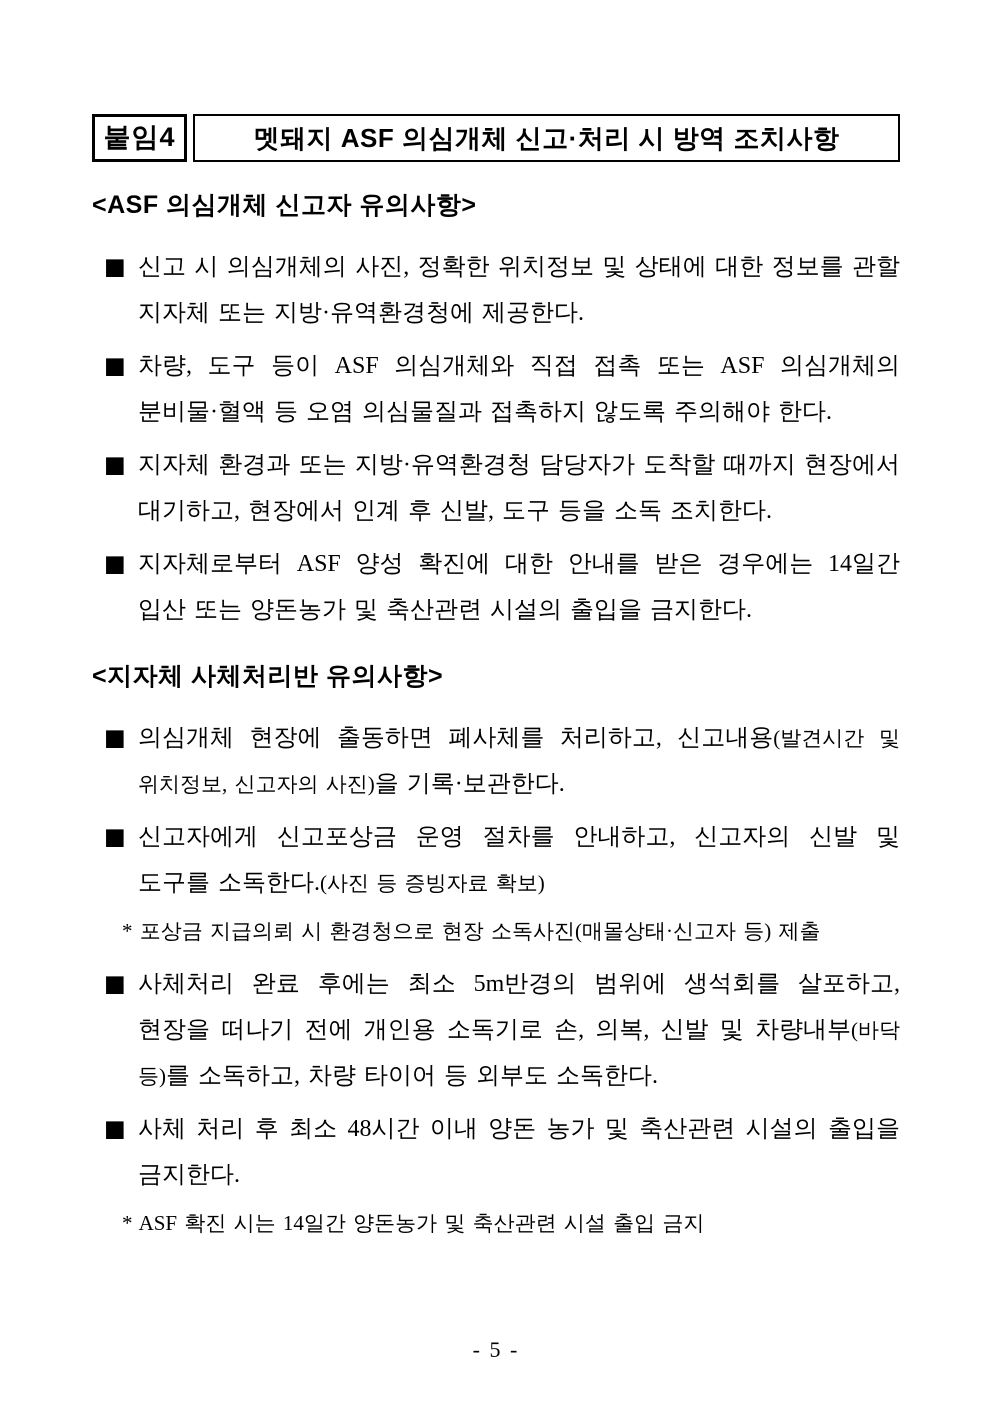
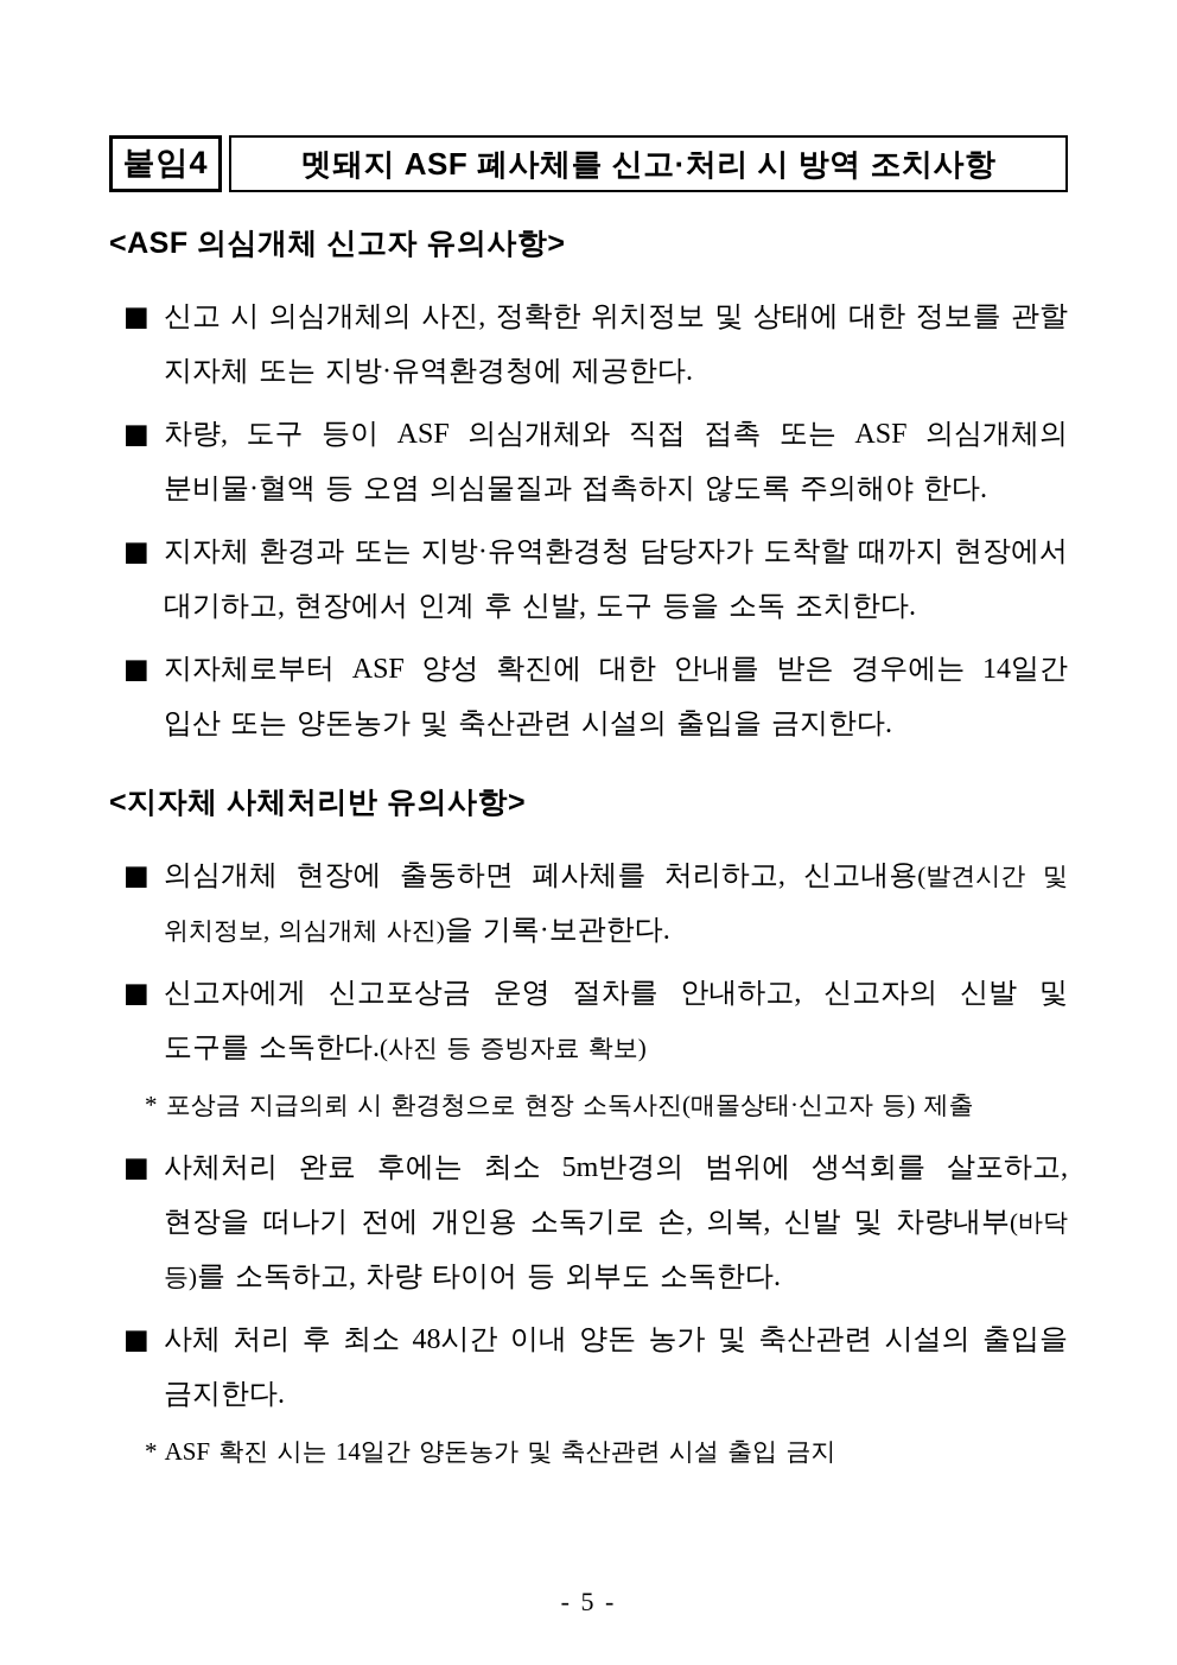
  붙임4
- 멧돼지 ASF 의심개체 신고·처리 시 방역 조치사항
+ 멧돼지 ASF 폐사체를 신고·처리 시 방역 조치사항
  <ASF 의심개체 신고자 유의사항>
  ■
  신고 시 의심개체의 사진, 정확한 위치정보 및 상태에 대한 정보를 관할 지자체 또는 지방·유역환경청에 제공한다.
  ■
  차량, 도구 등이 ASF 의심개체와 직접 접촉 또는 ASF 의심개체의 분비물·혈액 등 오염 의심물질과 접촉하지 않도록 주의해야 한다.
  ■
  지자체 환경과 또는 지방·유역환경청 담당자가 도착할 때까지 현장에서 대기하고, 현장에서 인계 후 신발, 도구 등을 소독 조치한다.
  ■
  지자체로부터 ASF 양성 확진에 대한 안내를 받은 경우에는 14일간 입산 또는 양돈농가 및 축산관련 시설의 출입을 금지한다.
  <지자체 사체처리반 유의사항>
  ■
- 의심개체 현장에 출동하면 폐사체를 처리하고, 신고내용(발견시간 및 위치정보, 신고자의 사진)을 기록·보관한다.
+ 의심개체 현장에 출동하면 폐사체를 처리하고, 신고내용(발견시간 및 위치정보, 의심개체 사진)을 기록·보관한다.
  ■
  신고자에게 신고포상금 운영 절차를 안내하고, 신고자의 신발 및 도구를 소독한다.(사진 등 증빙자료 확보)
  * 포상금 지급의뢰 시 환경청으로 현장 소독사진(매몰상태·신고자 등) 제출
  ■
  사체처리 완료 후에는 최소 5m반경의 범위에 생석회를 살포하고, 현장을 떠나기 전에 개인용 소독기로 손, 의복, 신발 및 차량내부(바닥 등)를 소독하고, 차량 타이어 등 외부도 소독한다.
  ■
  사체 처리 후 최소 48시간 이내 양돈 농가 및 축산관련 시설의 출입을 금지한다.
  * ASF 확진 시는 14일간 양돈농가 및 축산관련 시설 출입 금지
  - 5 -
